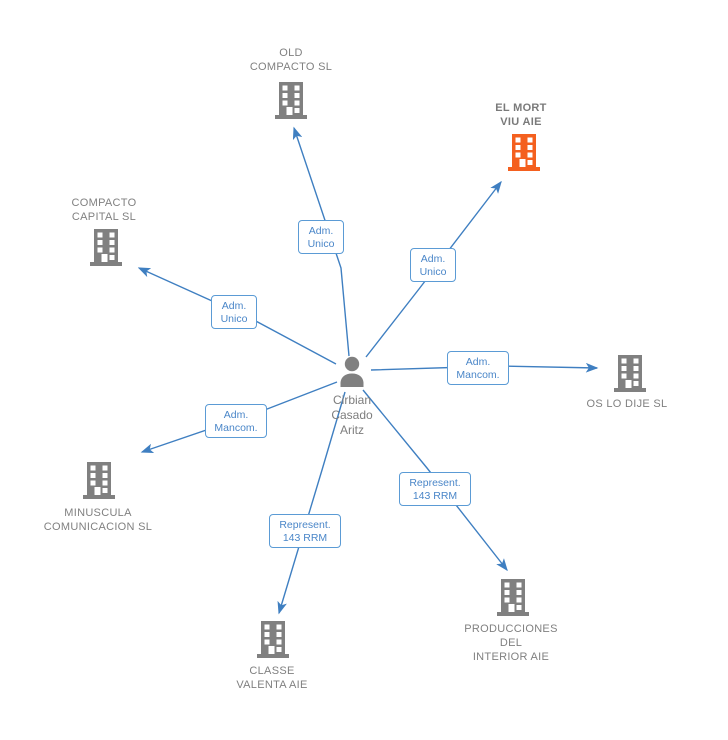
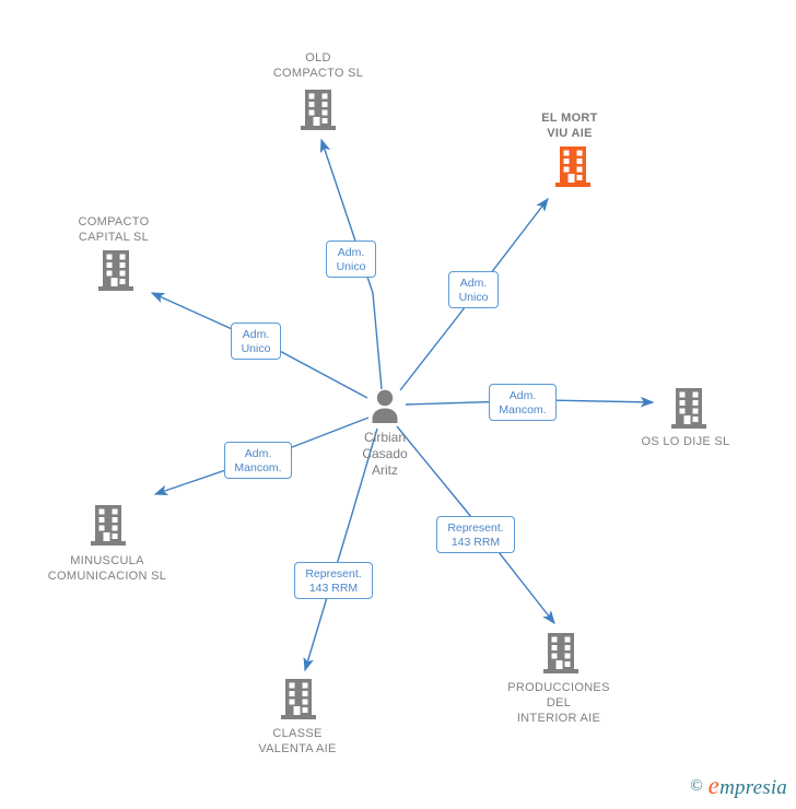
  Cirbian
  Casado
  Aritz
  OLD
  COMPACTO SL
  EL MORT
  VIU AIE
  COMPACTO
  CAPITAL SL
  OS LO DIJE SL
  MINUSCULA
  COMUNICACION SL
  PRODUCCIONES
  DEL
  INTERIOR AIE
  CLASSE
  VALENTA AIE
  Adm.
  Unico
  Adm.
  Unico
  Adm.
  Unico
  Adm.
  Mancom.
  Adm.
  Mancom.
  Represent.
  143 RRM
  Represent.
  143 RRM
+ ©
+ empresia
